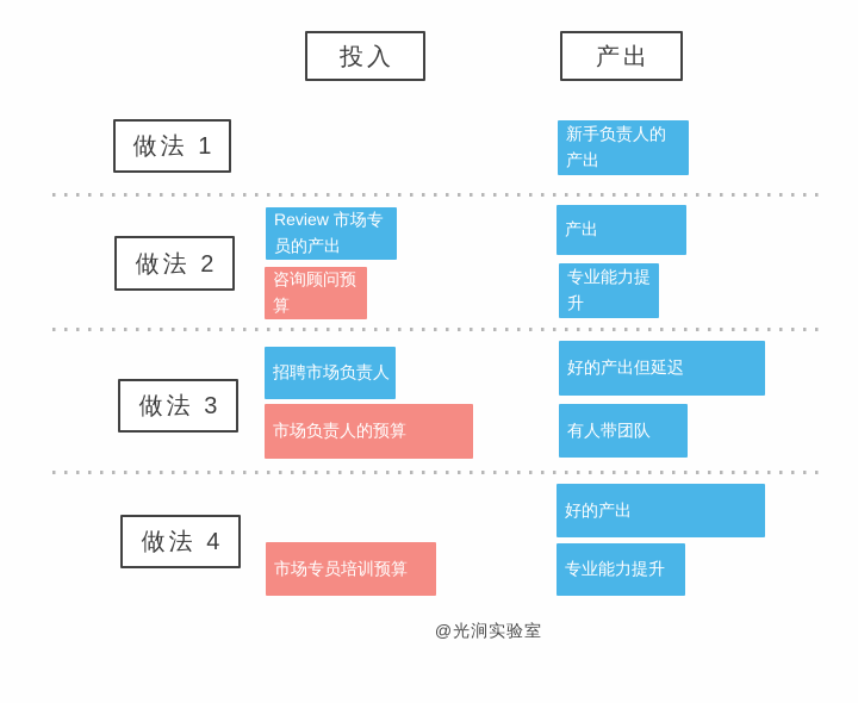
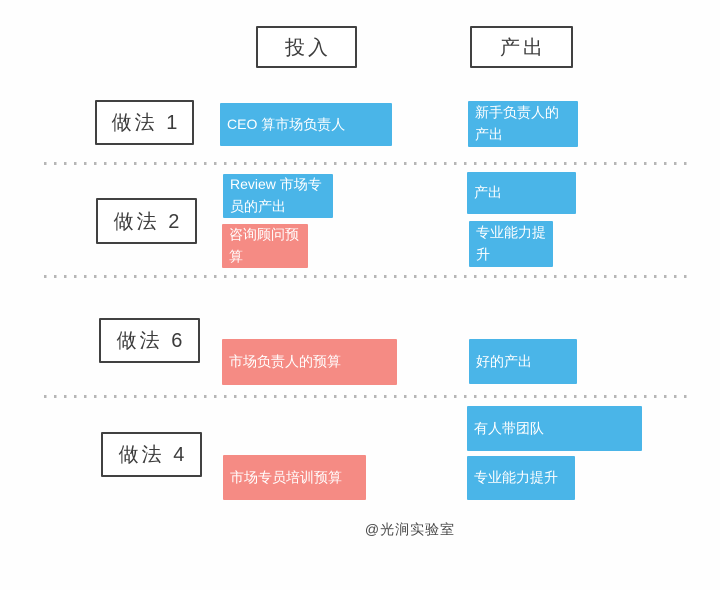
  投入
  产出
  做法 1
+ CEO 算市场负责人
  新手负责人的产出
  做法 2
  Review 市场专员的产出
  咨询顾问预算
  产出
  专业能力提升
- 做法 3
+ 做法 6
- 招聘市场负责人
  市场负责人的预算
- 好的产出但延迟
- 有人带团队
+ 好的产出
  做法 4
  市场专员培训预算
- 好的产出
+ 有人带团队
  专业能力提升
  @光涧实验室
